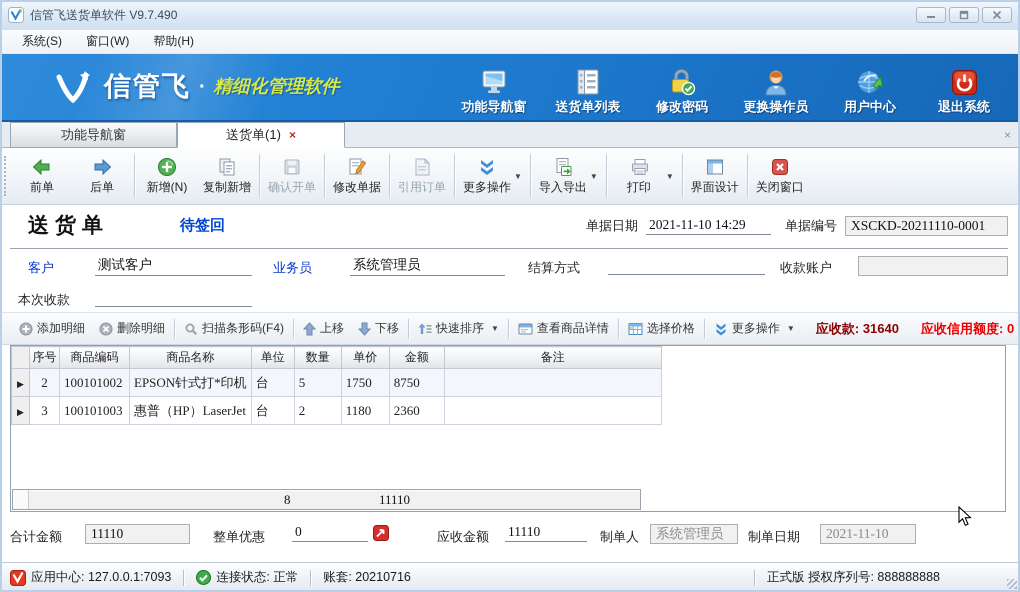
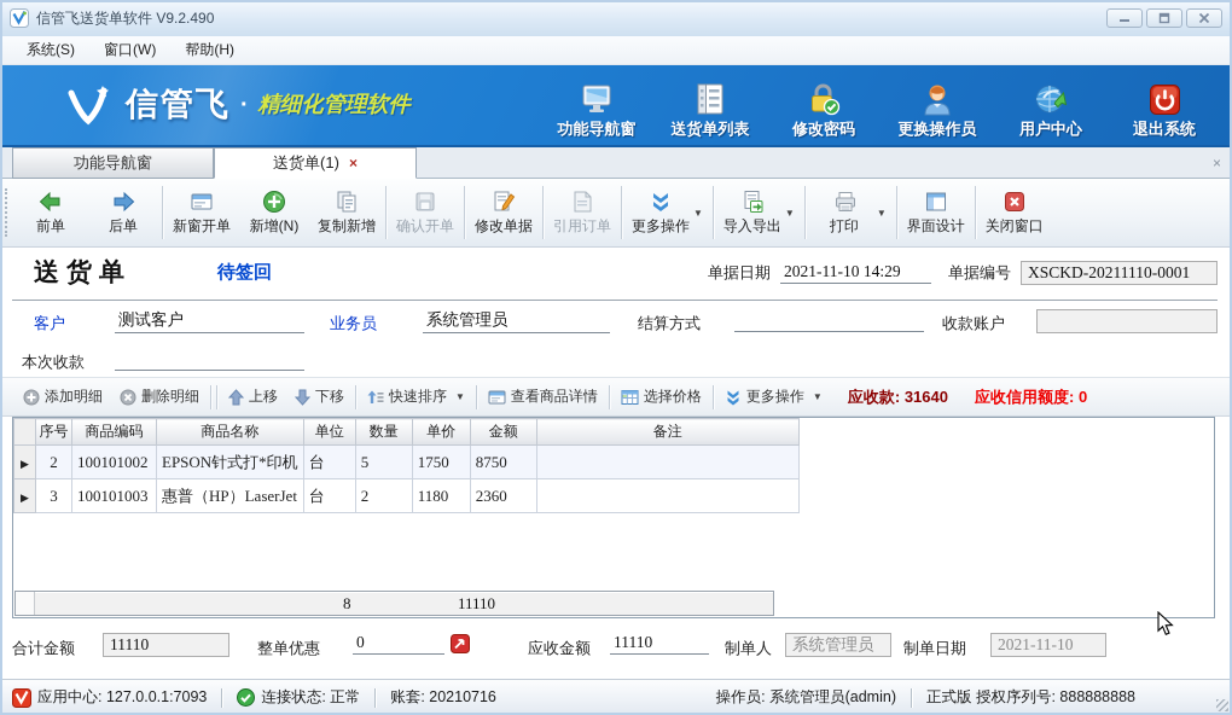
- 信管飞送货单软件 V9.7.490
+ 信管飞送货单软件 V9.2.490
  系统(S)
  窗口(W)
  帮助(H)
  信管飞
  ·
  精细化管理软件
  功能导航窗
  送货单列表
  修改密码
  更换操作员
  用户中心
  退出系统
  功能导航窗
  送货单(1)
  ×
  ×
  前单
  后单
+ 新窗开单
  新增(N)
  复制新增
  确认开单
  修改单据
  引用订单
  更多操作
  ▼
  导入导出
  ▼
  打印
  ▼
  界面设计
  关闭窗口
  送货单
  待签回
  单据日期
  2021-11-10 14:29
  单据编号
  XSCKD-20211110-0001
  客户
  测试客户
  业务员
  系统管理员
  结算方式
  收款账户
  本次收款
  添加明细
  删除明细
- 扫描条形码(F4)
  上移
  下移
  快速排序
  ▼
  查看商品详情
  选择价格
  更多操作
  ▼
  应收款: 31640
  应收信用额度: 0
  	序号	商品编码	商品名称	单位	数量	单价	金额	备注
  ▶	2	100101002	EPSON针式打*印机	台	5	1750	8750
  ▶	3	100101003	惠普（HP）LaserJet	台	2	1180	2360
  8
  11110
  合计金额
  11110
  整单优惠
  0
  应收金额
  11110
  制单人
  系统管理员
  制单日期
  2021-11-10
  应用中心: 127.0.0.1:7093
  连接状态: 正常
  账套: 20210716
+ 操作员: 系统管理员(admin)
  正式版 授权序列号: 888888888
